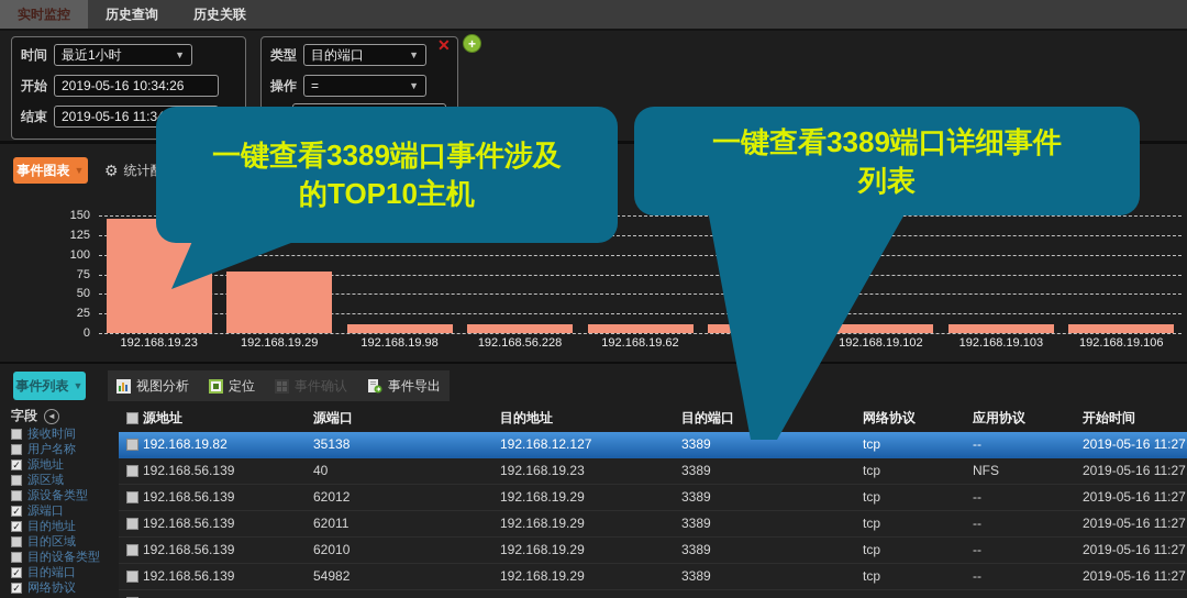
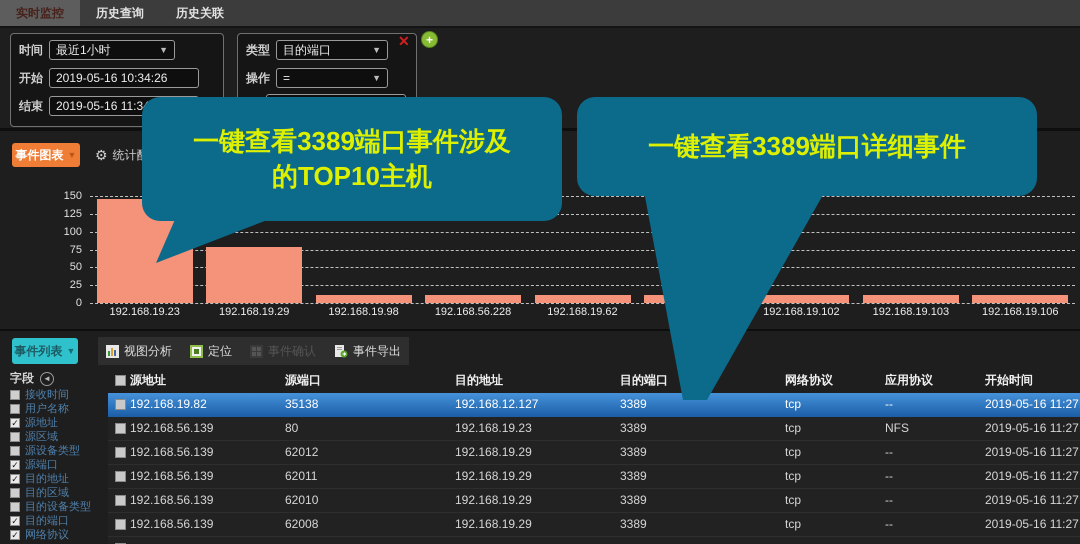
  实时监控
  历史查询
  历史关联
  时间
  最近1小时
  ▼
  开始
  2019-05-16 10:34:26
  结束
  2019-05-16 11:3
  类型
  目的端口
  ▼
  操作
  =
  ▼
  ✕
  +
  事件图表
  ▼
  ⚙
  0
  25
  50
  75
  100
  125
  150
  192.168.19.23
  192.168.19.29
  192.168.19.98
  192.168.56.228
  192.168.19.62
  192.168.19.102
  192.168.19.103
  192.168.19.106
  事件列表
  ▼
  视图分析
  定位
  事件确认
  事件导出
  字段
  ◄
  接收时间
  用户名称
  ✓
  源地址
  源区域
  源设备类型
  ✓
  源端口
  ✓
  目的地址
  目的区域
  目的设备类型
  ✓
  目的端口
  ✓
  网络协议
  源地址
  源端口
  目的地址
  目的端口
  网络协议
  应用协议
  开始时间
  192.168.19.82
  35138
  192.168.12.127
  3389
  tcp
  --
  2019-05-16 11:27
  192.168.56.139
- 40
+ 80
  192.168.19.23
  3389
  tcp
  NFS
  2019-05-16 11:27
  192.168.56.139
  62012
  192.168.19.29
  3389
  tcp
  --
  2019-05-16 11:27
  192.168.56.139
  62011
  192.168.19.29
  3389
  tcp
  --
  2019-05-16 11:27
  192.168.56.139
  62010
  192.168.19.29
  3389
  tcp
  --
  2019-05-16 11:27
  192.168.56.139
- 54982
+ 62008
  192.168.19.29
  3389
  tcp
  --
  2019-05-16 11:27
  一键查看3389端口事件涉及
  的TOP10主机
  一键查看3389端口详细事件
- 列表
